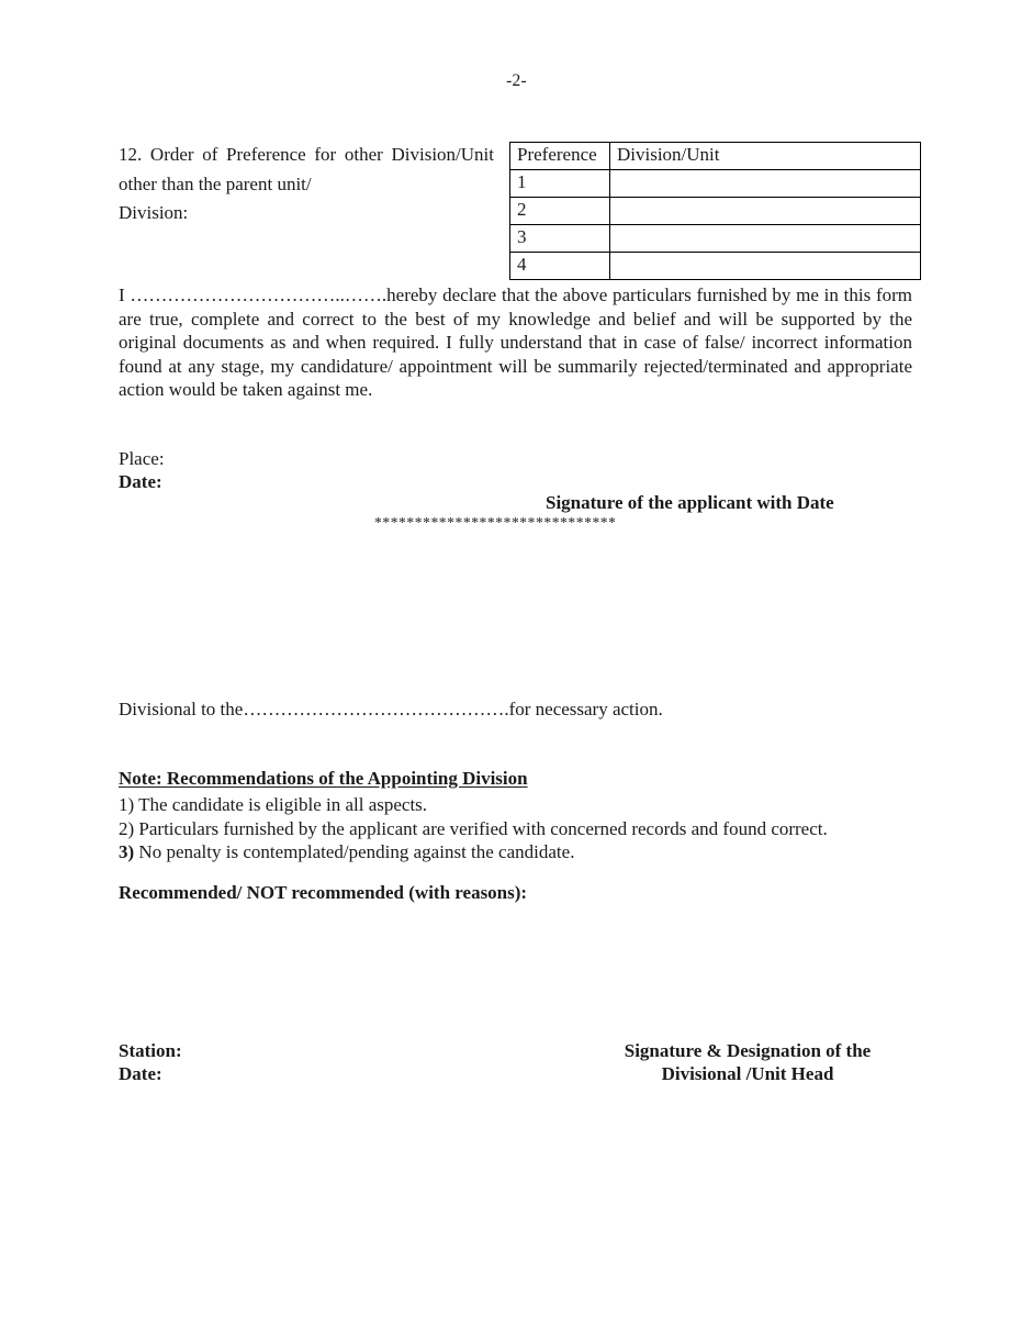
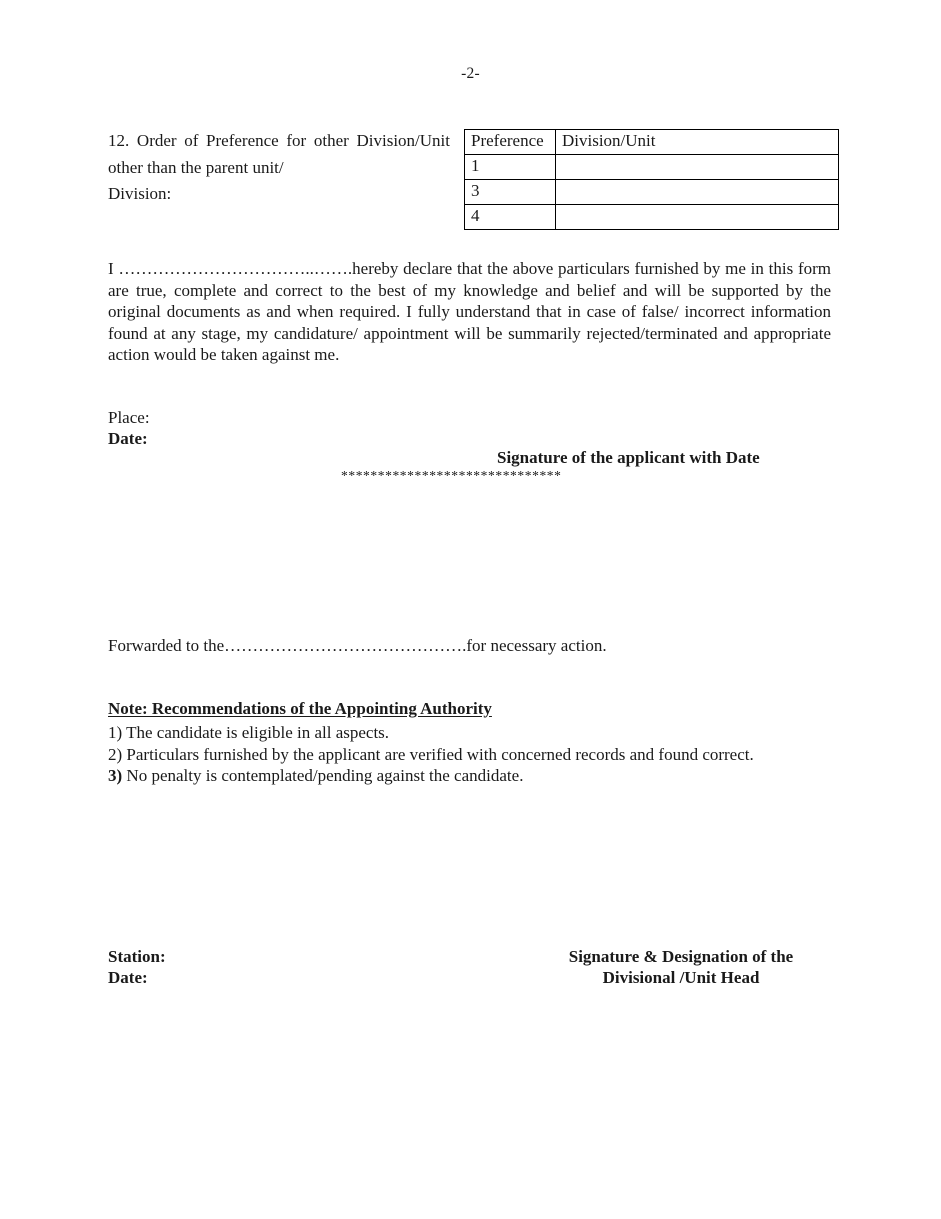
  -2-
  12. Order of Preference for other Division/Unit other than the parent unit/
  Division:
  Preference	Division/Unit
  1
- 2
  3
  4
  I ……………………………..…….hereby declare that the above particulars furnished by me in this form are true, complete and correct to the best of my knowledge and belief and will be supported by the original documents as and when required. I fully understand that in case of false/ incorrect information found at any stage, my candidature/ appointment will be summarily rejected/terminated and appropriate action would be taken against me.
  Place:
  Date:
  Signature of the applicant with Date
  ******************************
- Divisional to the…………………………………….for necessary action.
+ Forwarded to the…………………………………….for necessary action.
- Note: Recommendations of the Appointing Division
+ Note: Recommendations of the Appointing Authority
  1) The candidate is eligible in all aspects.
  2) Particulars furnished by the applicant are verified with concerned records and found correct.
  3) No penalty is contemplated/pending against the candidate.
- Recommended/ NOT recommended (with reasons):
  Station:
  Date:
  Signature & Designation of the
  Divisional /Unit Head
